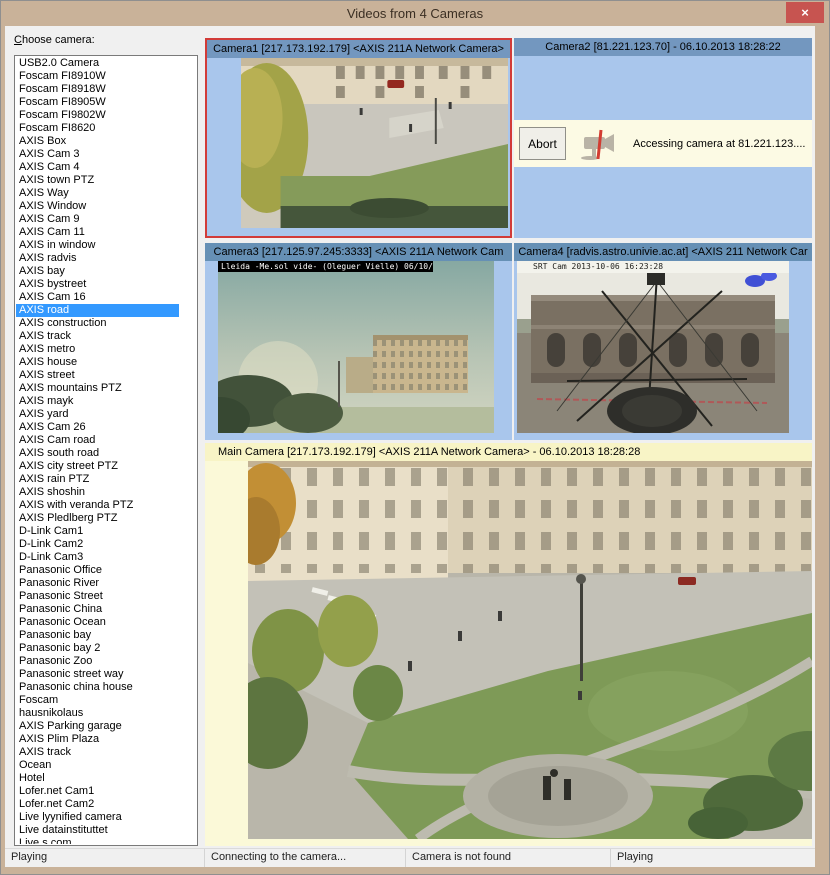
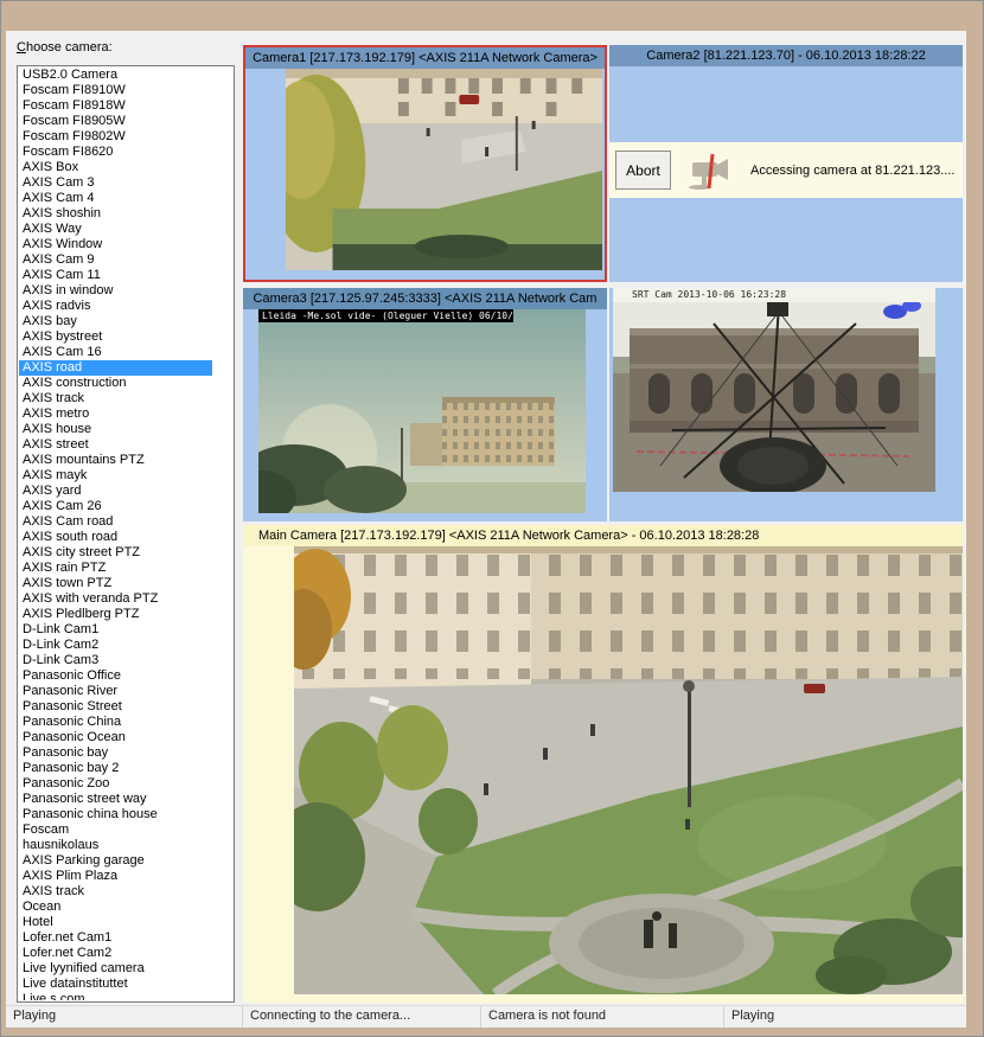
- Videos from 4 Cameras
- ×
  Choose camera:
  USB2.0 Camera
  Foscam FI8910W
  Foscam FI8918W
  Foscam FI8905W
  Foscam FI9802W
  Foscam FI8620
  AXIS Box
  AXIS Cam 3
  AXIS Cam 4
- AXIS town PTZ
+ AXIS shoshin
  AXIS Way
  AXIS Window
  AXIS Cam 9
  AXIS Cam 11
  AXIS in window
  AXIS radvis
  AXIS bay
  AXIS bystreet
  AXIS Cam 16
  AXIS road
  AXIS construction
  AXIS track
  AXIS metro
  AXIS house
  AXIS street
  AXIS mountains PTZ
  AXIS mayk
  AXIS yard
  AXIS Cam 26
  AXIS Cam road
  AXIS south road
  AXIS city street PTZ
  AXIS rain PTZ
- AXIS shoshin
+ AXIS town PTZ
  AXIS with veranda PTZ
  AXIS Pledlberg PTZ
  D-Link Cam1
  D-Link Cam2
  D-Link Cam3
  Panasonic Office
  Panasonic River
  Panasonic Street
  Panasonic China
  Panasonic Ocean
  Panasonic bay
  Panasonic bay 2
  Panasonic Zoo
  Panasonic street way
  Panasonic china house
  Foscam
  hausnikolaus
  AXIS Parking garage
  AXIS Plim Plaza
  AXIS track
  Ocean
  Hotel
  Lofer.net Cam1
  Lofer.net Cam2
  Live lyynified camera
  Live datainstituttet
  Live s com
  Camera1 [217.173.192.179] <AXIS 211A Network Camera>
  Camera2 [81.221.123.70] - 06.10.2013 18:28:22
  Abort
  Accessing camera at 81.221.123....
  Camera3 [217.125.97.245:3333] <AXIS 211A Network Cam
  Lleida -Me.sol vide- (Oleguer Vielle) 06/10/
- Camera4 [radvis.astro.univie.ac.at] <AXIS 211 Network Car
  SRT Cam 2013-10-06 16:23:28
  Main Camera [217.173.192.179] <AXIS 211A Network Camera> - 06.10.2013 18:28:28
  Playing
  Connecting to the camera...
  Camera is not found
  Playing
